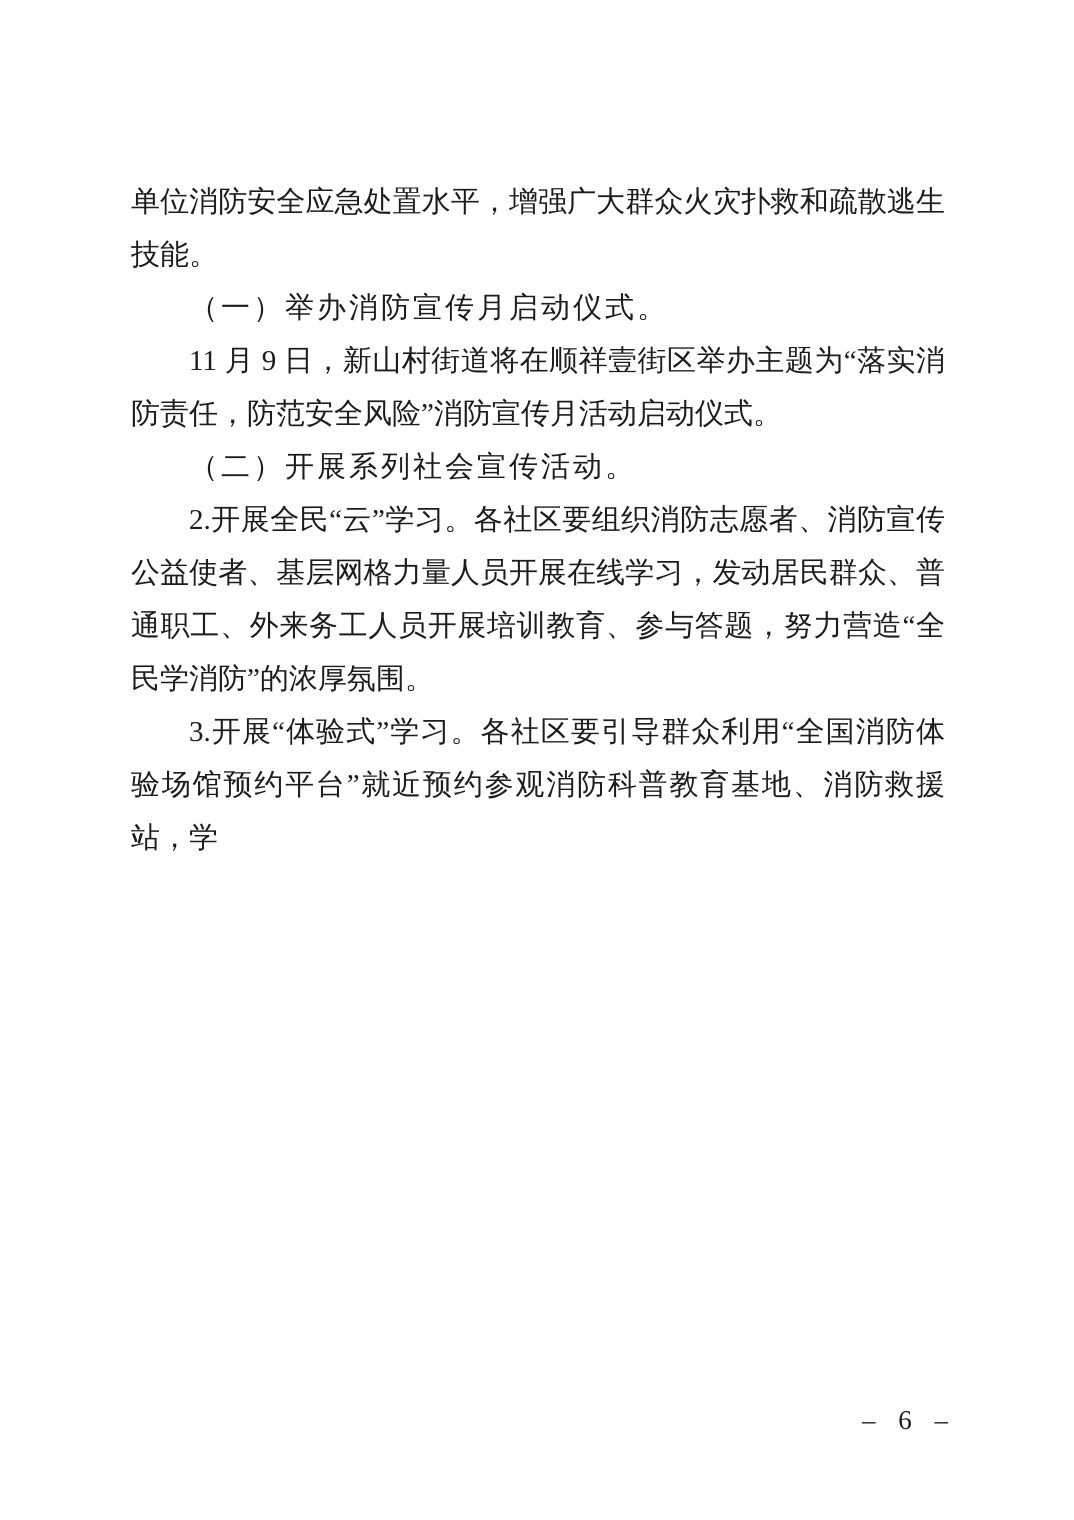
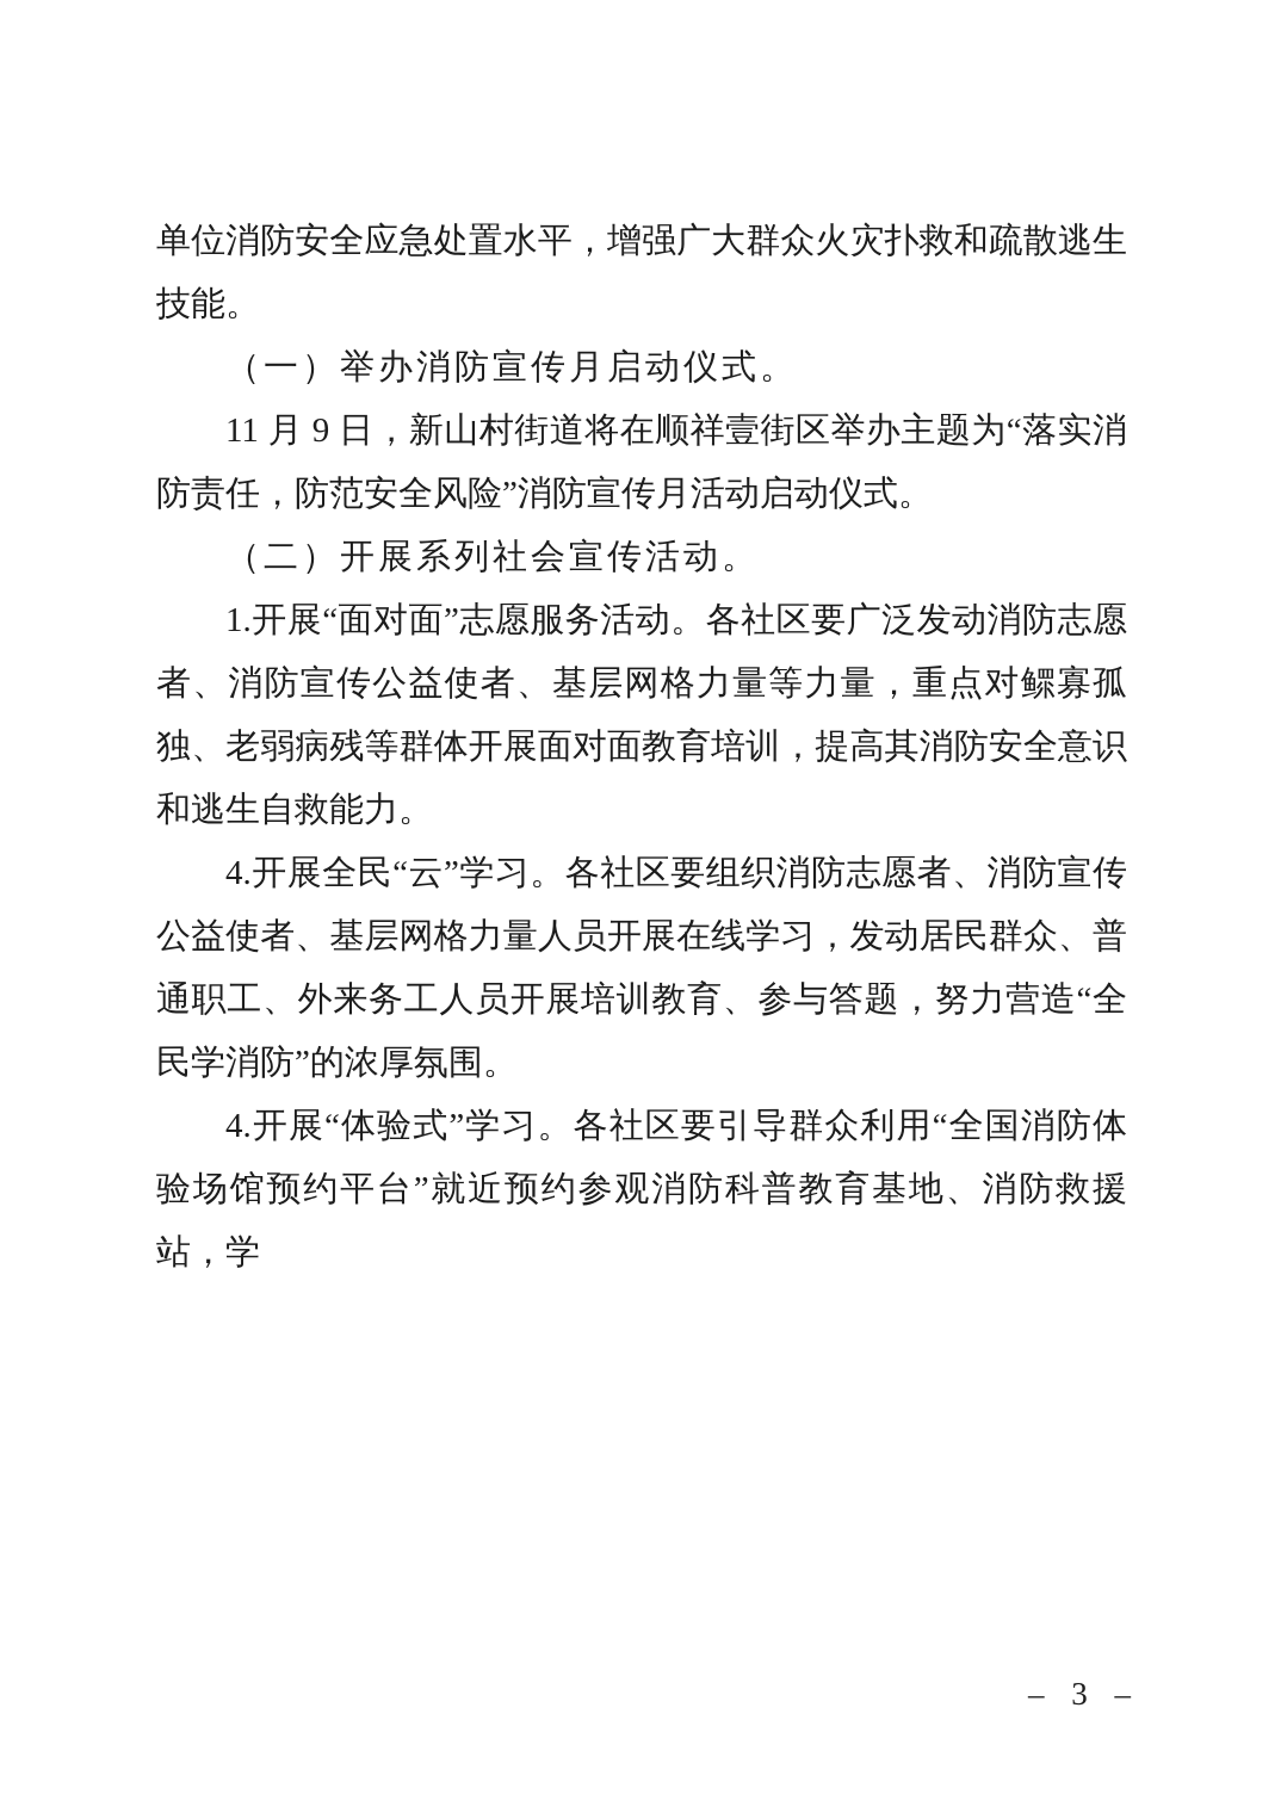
  单位消防安全应急处置水平，增强广大群众火灾扑救和疏散逃生技能。
  （一）举办消防宣传月启动仪式。
  11 月 9 日，新山村街道将在顺祥壹街区举办主题为“落实消防责任，防范安全风险”消防宣传月活动启动仪式。
  （二）开展系列社会宣传活动。
+ 1.开展“面对面”志愿服务活动。各社区要广泛发动消防志愿者、消防宣传公益使者、基层网格力量等力量，重点对鳏寡孤独、老弱病残等群体开展面对面教育培训，提高其消防安全意识和逃生自救能力。
- 2.开展全民“云”学习。各社区要组织消防志愿者、消防宣传公益使者、基层网格力量人员开展在线学习，发动居民群众、普通职工、外来务工人员开展培训教育、参与答题，努力营造“全民学消防”的浓厚氛围。
+ 4.开展全民“云”学习。各社区要组织消防志愿者、消防宣传公益使者、基层网格力量人员开展在线学习，发动居民群众、普通职工、外来务工人员开展培训教育、参与答题，努力营造“全民学消防”的浓厚氛围。
- 3.开展“体验式”学习。各社区要引导群众利用“全国消防体验场馆预约平台”就近预约参观消防科普教育基地、消防救援站，学
+ 4.开展“体验式”学习。各社区要引导群众利用“全国消防体验场馆预约平台”就近预约参观消防科普教育基地、消防救援站，学
- – 6 –
+ – 3 –
